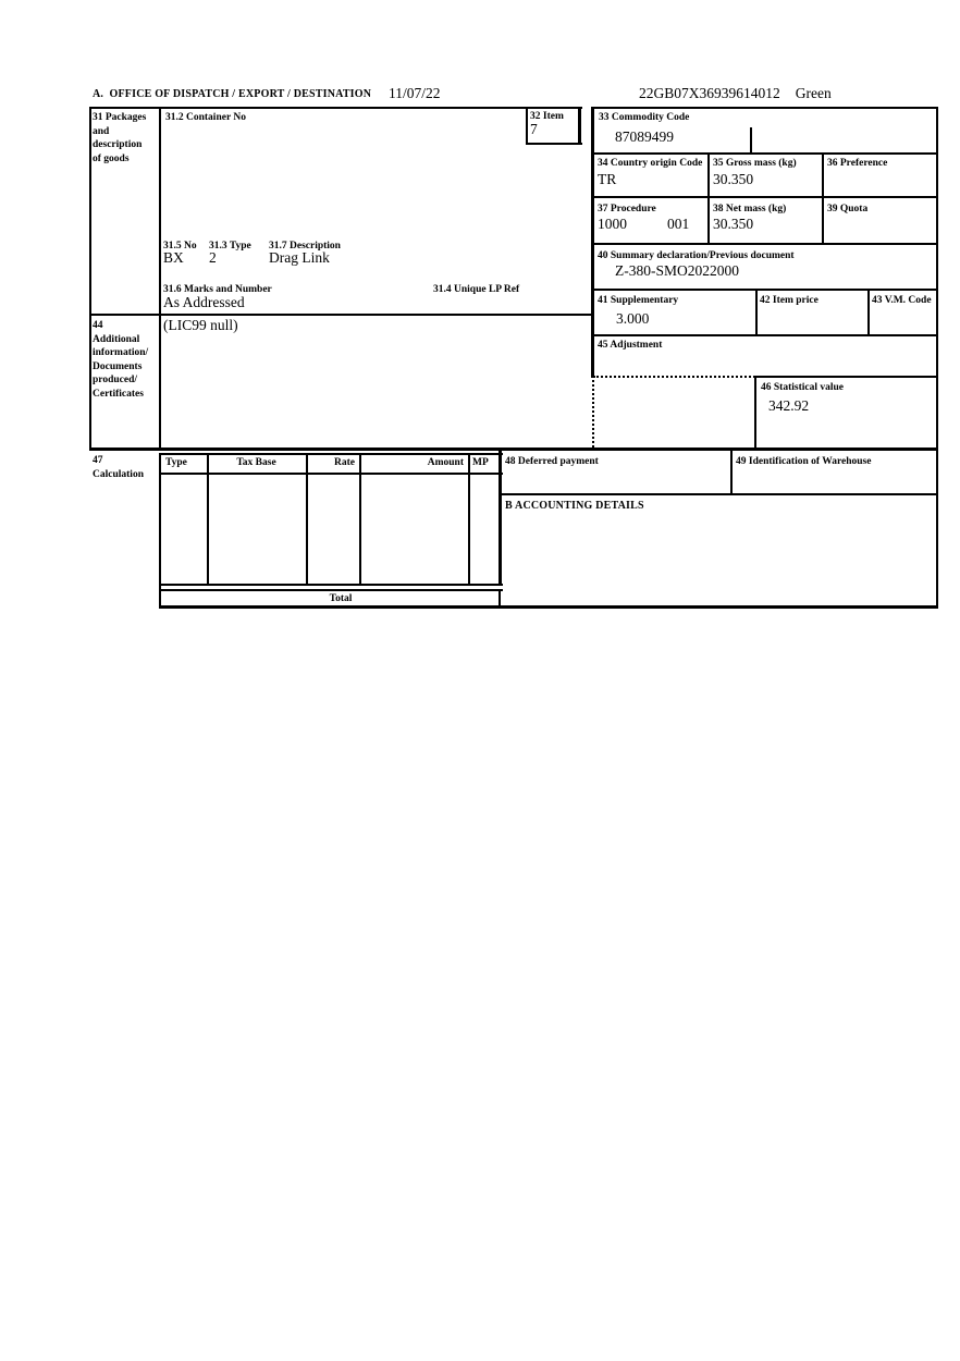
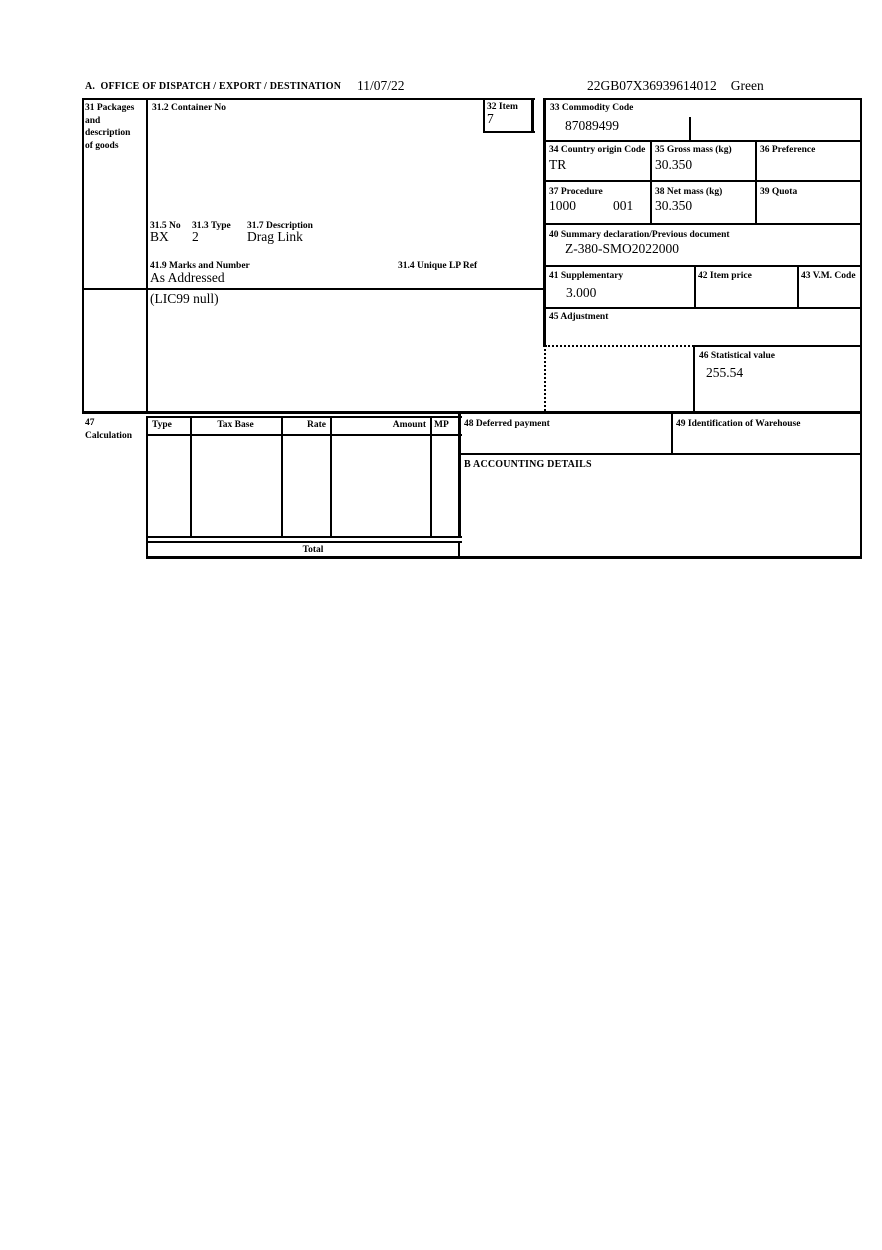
  A. OFFICE OF DISPATCH / EXPORT / DESTINATION
  11/07/22
  22GB07X36939614012 Green
  31 Packages
  and
  description
  of goods
  31.2 Container No
  32 Item
  7
  33 Commodity Code
  87089499
  34 Country origin Code
  TR
  35 Gross mass (kg)
  30.350
  36 Preference
  37 Procedure
  1000
  001
  38 Net mass (kg)
  30.350
  39 Quota
  31.5 No
  31.3 Type
  31.7 Description
  BX
  2
  Drag Link
  40 Summary declaration/Previous document
  Z-380-SMO2022000
- 31.6 Marks and Number
+ 41.9 Marks and Number
  31.4 Unique LP Ref
  As Addressed
  41 Supplementary
  3.000
  42 Item price
  43 V.M. Code
- 44
- Additional
- information/
- Documents
- produced/
- Certificates
  (LIC99 null)
  45 Adjustment
  46 Statistical value
- 342.92
+ 255.54
  47
  Calculation
  Type
  Tax Base
  Rate
  Amount
  MP
  48 Deferred payment
  49 Identification of Warehouse
  B ACCOUNTING DETAILS
  Total
